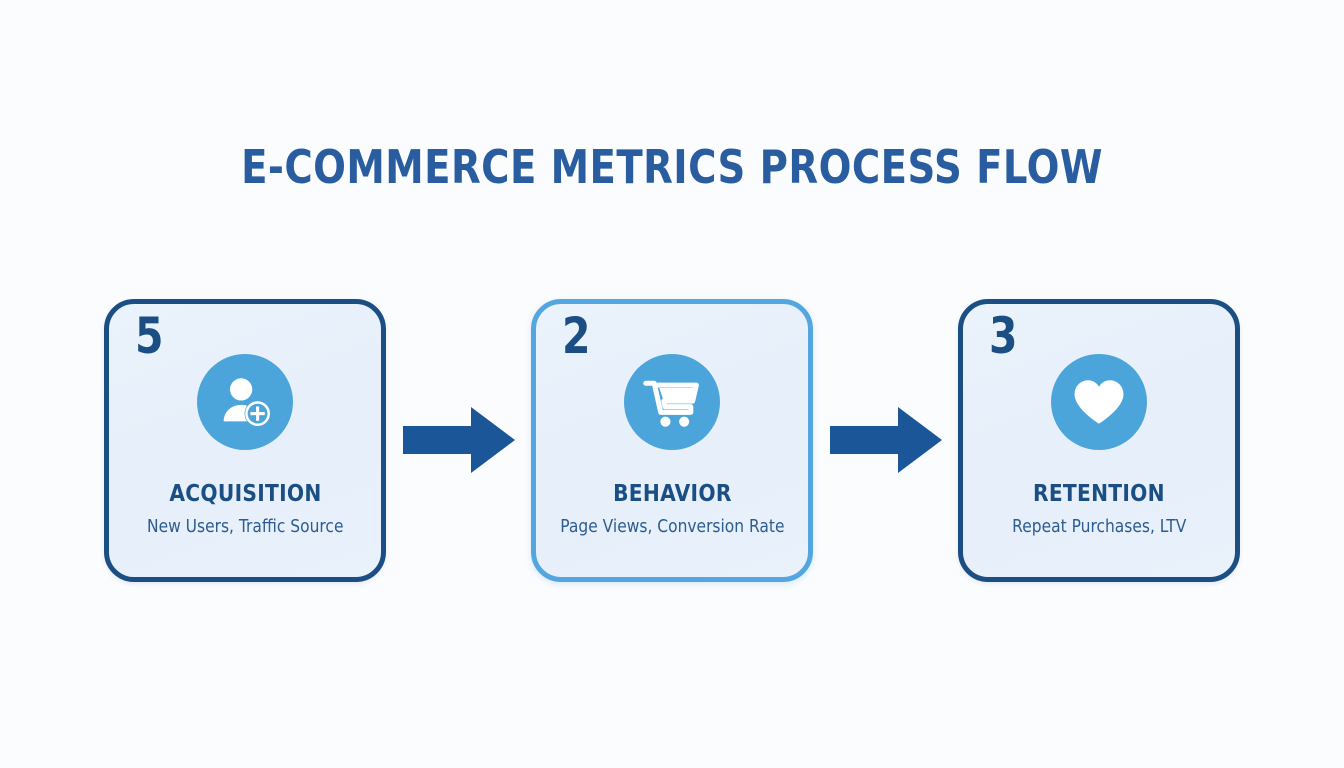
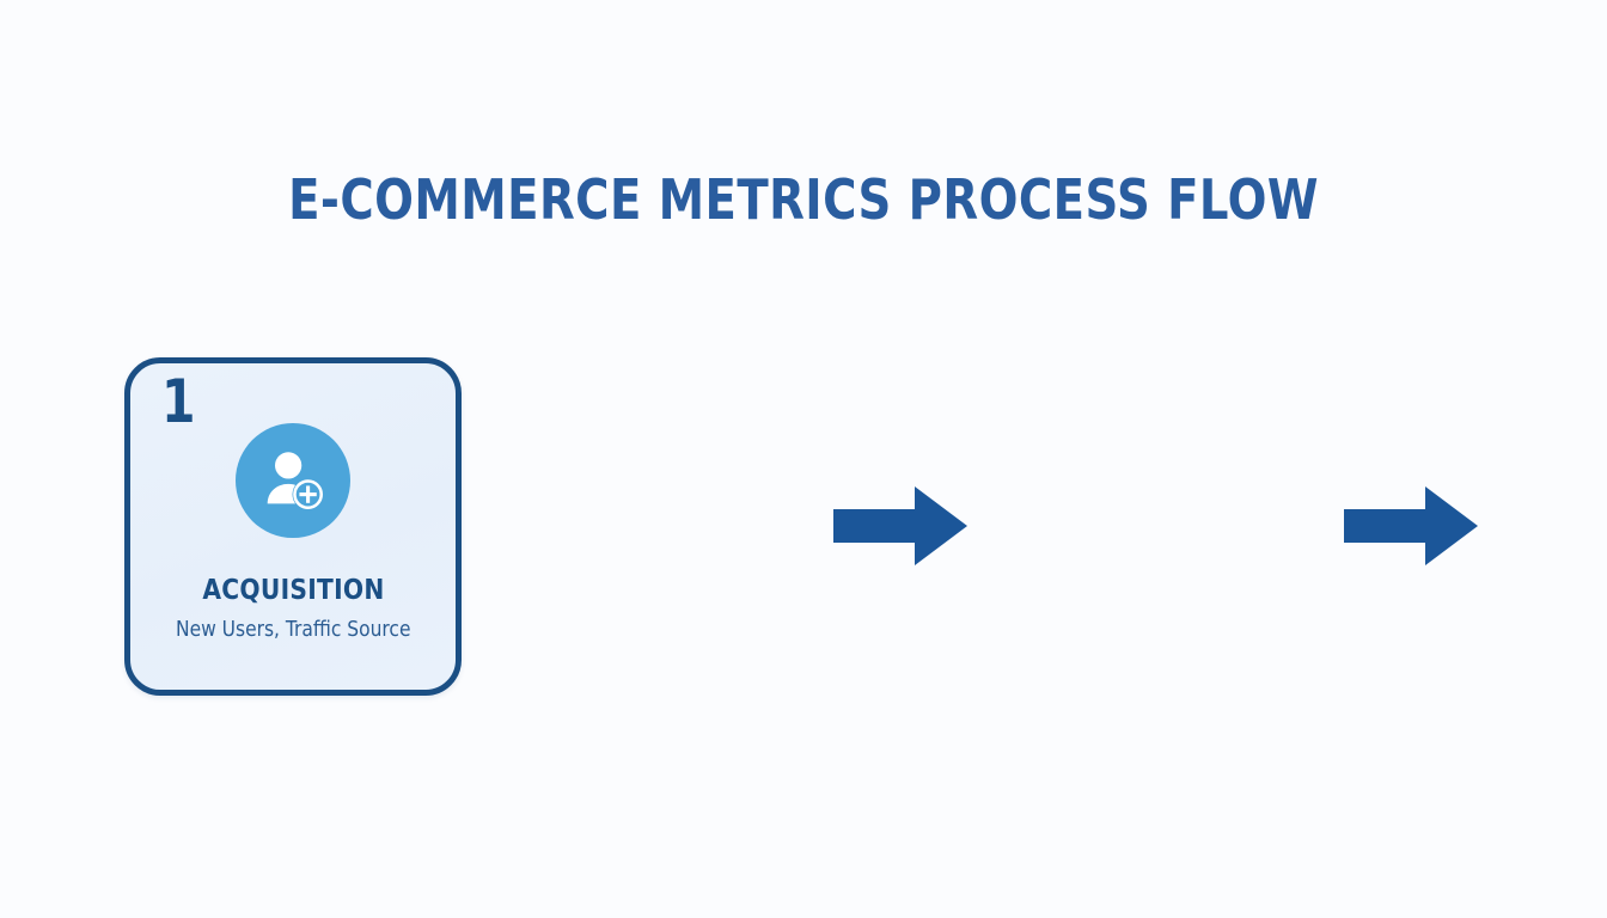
  E-COMMERCE METRICS PROCESS FLOW
- 5
+ 1
  ACQUISITION
  New Users, Traffic Source
- 2
- BEHAVIOR
- Page Views, Conversion Rate
- 3
- RETENTION
- Repeat Purchases, LTV
